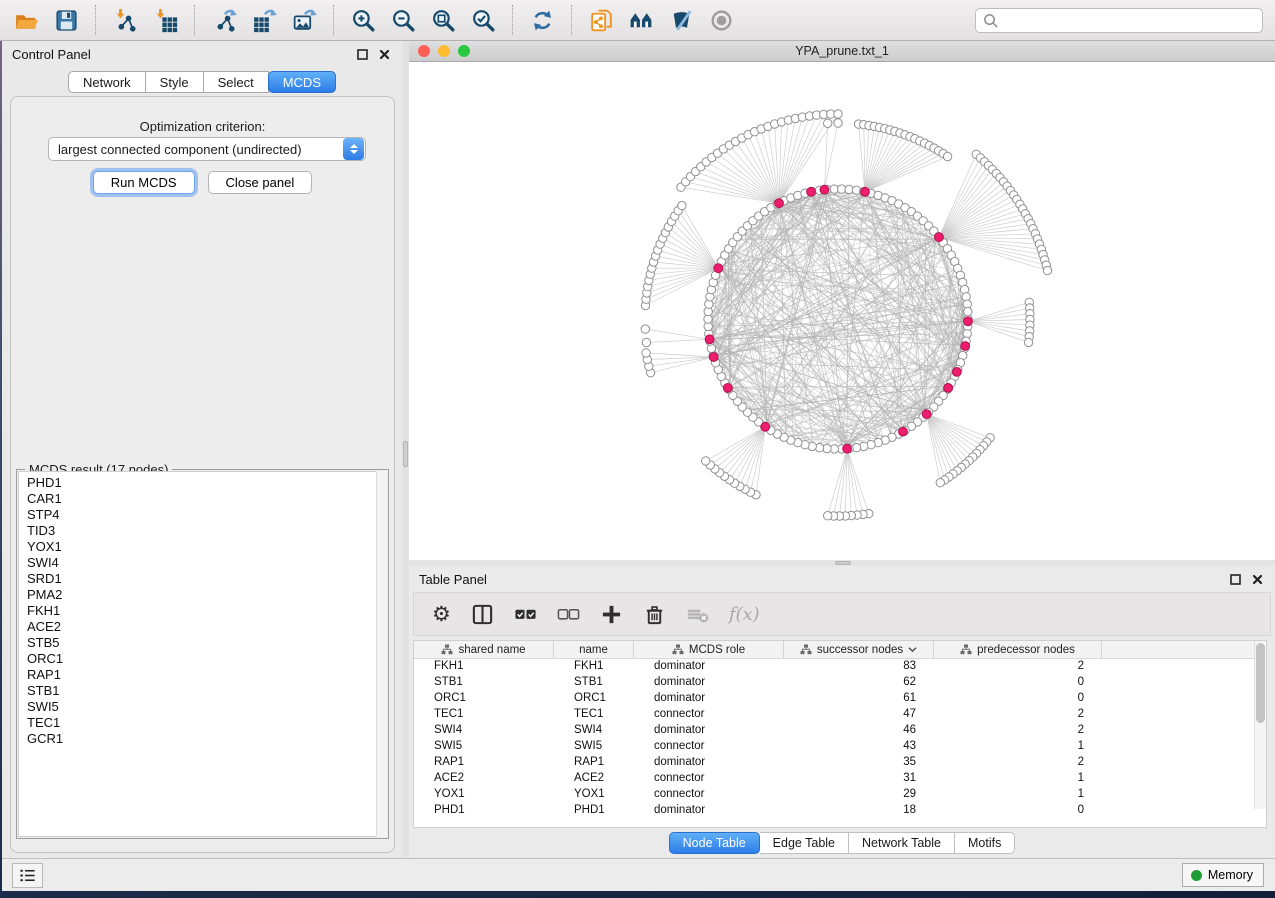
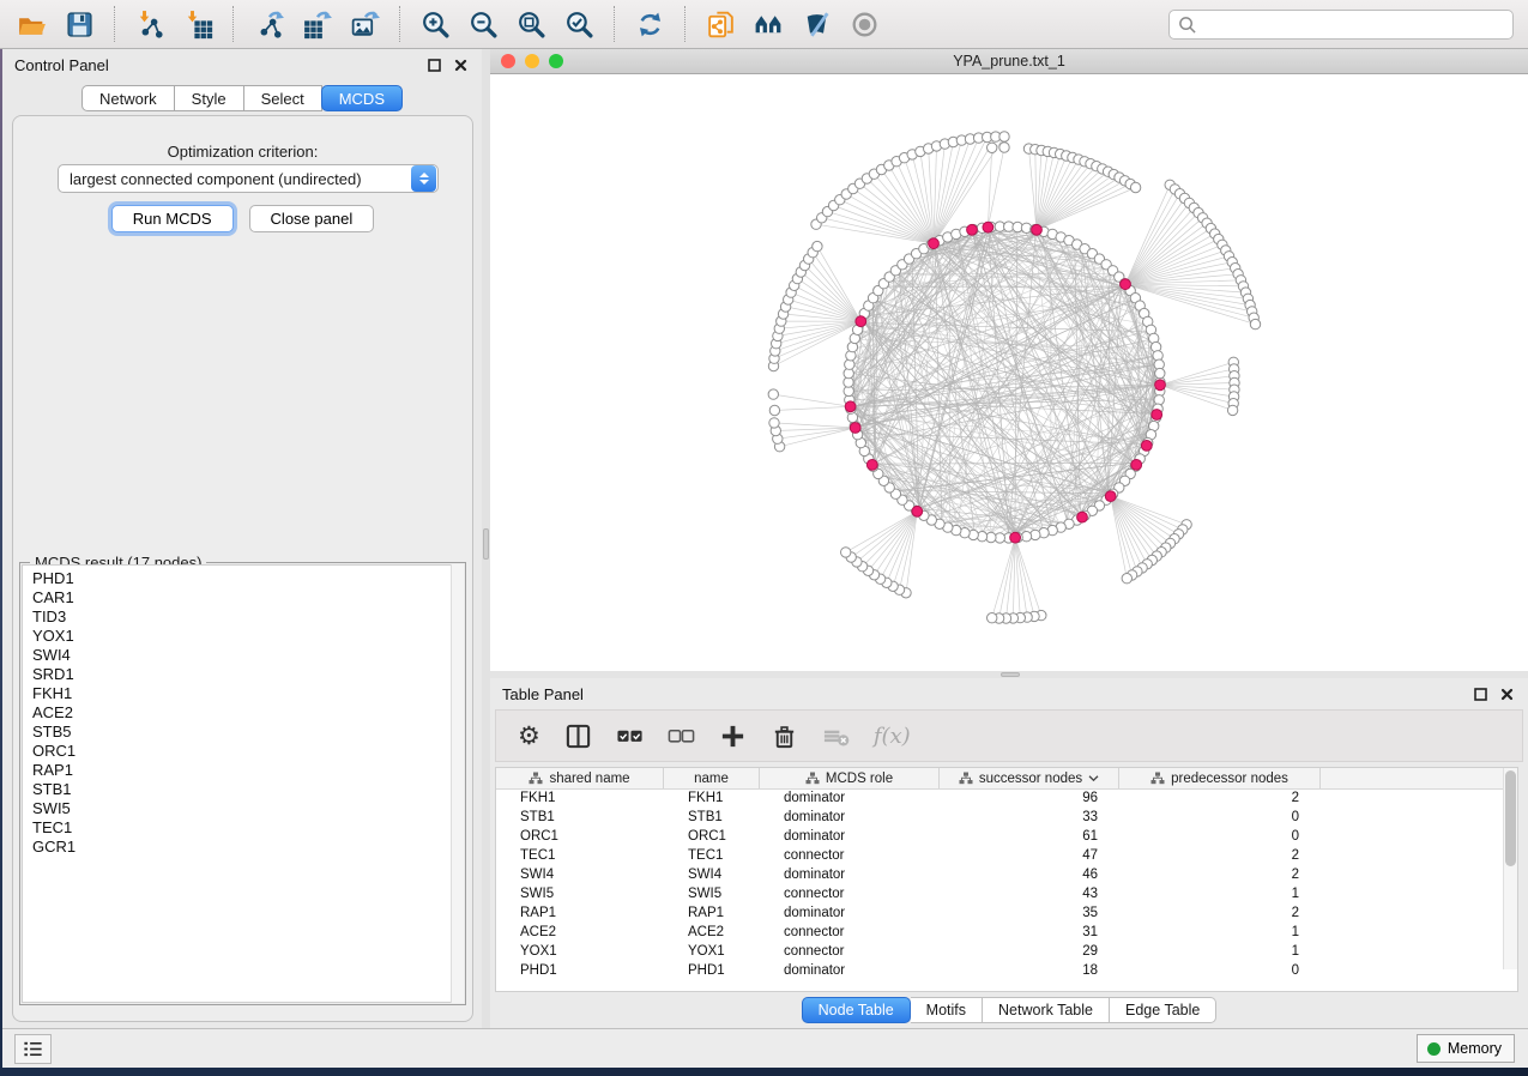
  Control Panel
  Network
  Style
  Select
  MCDS
  Optimization criterion:
  largest connected component (undirected)
  Run MCDS
  Close panel
  MCDS result (17 nodes)
  PHD1
  CAR1
- STP4
  TID3
  YOX1
  SWI4
  SRD1
- PMA2
  FKH1
  ACE2
  STB5
  ORC1
  RAP1
  STB1
  SWI5
  TEC1
  GCR1
  YPA_prune.txt_1
  Table Panel
  ⚙
  f(x)
  shared name
  name
  MCDS role
  successor nodes
  predecessor nodes
  FKH1
  FKH1
  dominator
- 83
+ 96
  2
  STB1
  STB1
  dominator
- 62
+ 33
  0
  ORC1
  ORC1
  dominator
  61
  0
  TEC1
  TEC1
  connector
  47
  2
  SWI4
  SWI4
  dominator
  46
  2
  SWI5
  SWI5
  connector
  43
  1
  RAP1
  RAP1
  dominator
  35
  2
  ACE2
  ACE2
  connector
  31
  1
  YOX1
  YOX1
  connector
  29
  1
  PHD1
  PHD1
  dominator
  18
  0
  Node Table
- Edge Table
+ Motifs
  Network Table
- Motifs
+ Edge Table
  Memory
